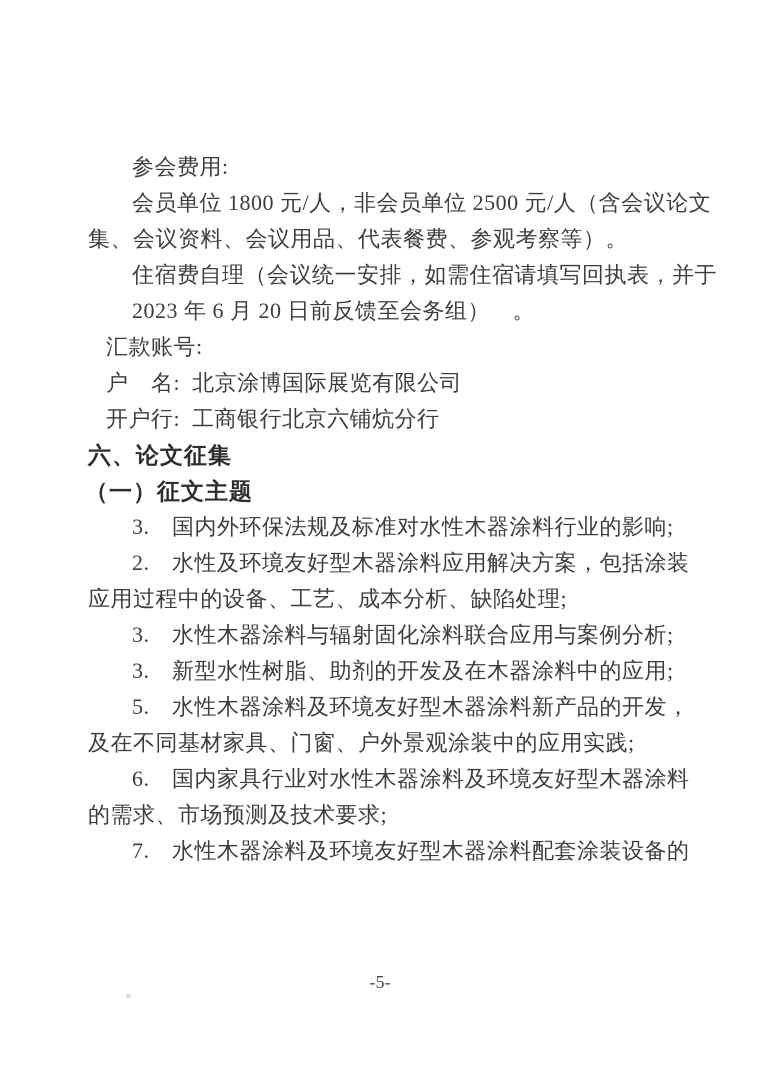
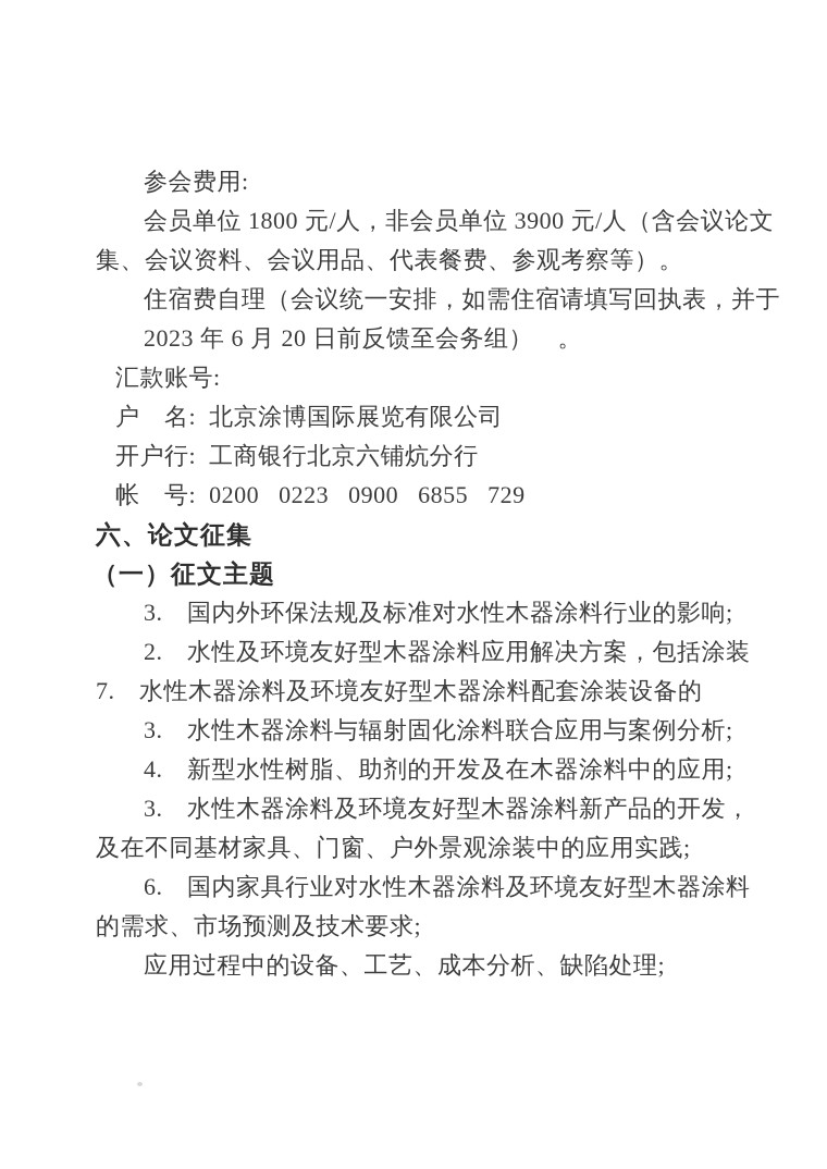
  参会费用:
- 会员单位 1800 元/人，非会员单位 2500 元/人（含会议论文
+ 会员单位 1800 元/人，非会员单位 3900 元/人（含会议论文
  集、会议资料、会议用品、代表餐费、参观考察等）。
  住宿费自理（会议统一安排，如需住宿请填写回执表，并于
  2023 年 6 月 20 日前反馈至会务组） 。
  汇款账号:
  户 名: 北京涂博国际展览有限公司
  开户行: 工商银行北京六铺炕分行
+ 帐 号: 0200 0223 0900 6855 729
  六、论文征集
  （一）征文主题
  3. 国内外环保法规及标准对水性木器涂料行业的影响;
  2. 水性及环境友好型木器涂料应用解决方案，包括涂装
- 应用过程中的设备、工艺、成本分析、缺陷处理;
+ 7. 水性木器涂料及环境友好型木器涂料配套涂装设备的
  3. 水性木器涂料与辐射固化涂料联合应用与案例分析;
- 3. 新型水性树脂、助剂的开发及在木器涂料中的应用;
+ 4. 新型水性树脂、助剂的开发及在木器涂料中的应用;
- 5. 水性木器涂料及环境友好型木器涂料新产品的开发，
+ 3. 水性木器涂料及环境友好型木器涂料新产品的开发，
  及在不同基材家具、门窗、户外景观涂装中的应用实践;
  6. 国内家具行业对水性木器涂料及环境友好型木器涂料
  的需求、市场预测及技术要求;
- 7. 水性木器涂料及环境友好型木器涂料配套涂装设备的
+ 应用过程中的设备、工艺、成本分析、缺陷处理;
- -5-
